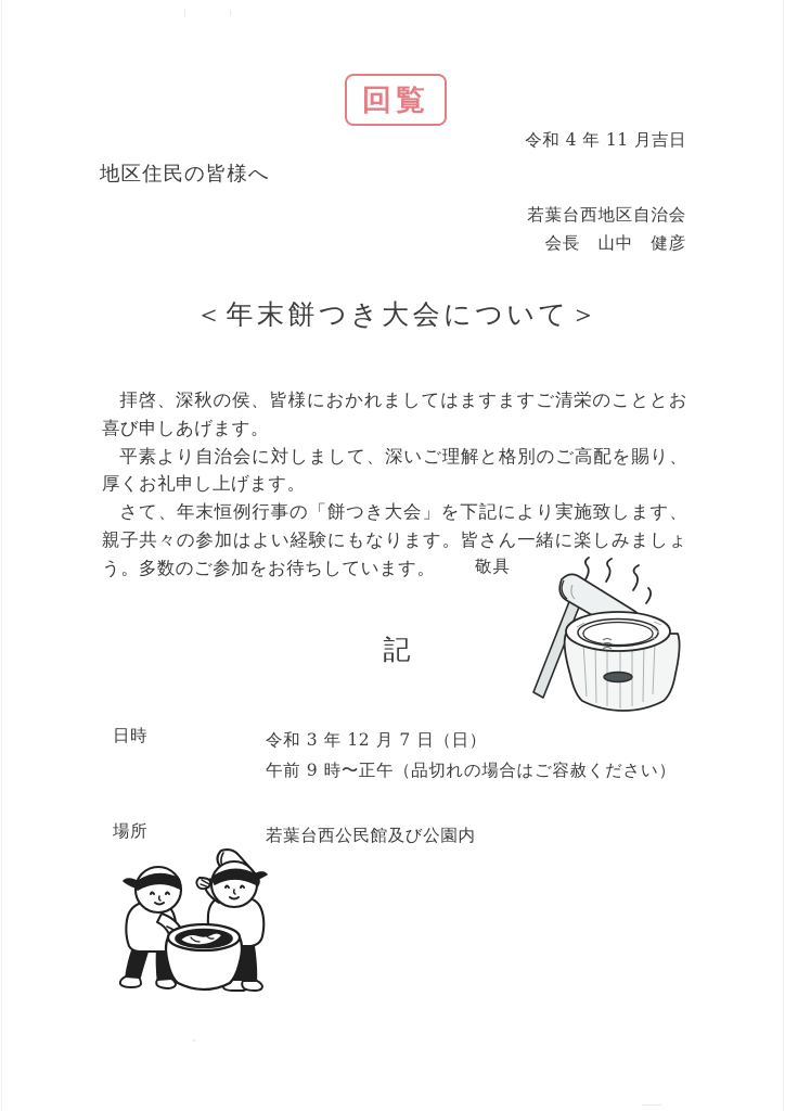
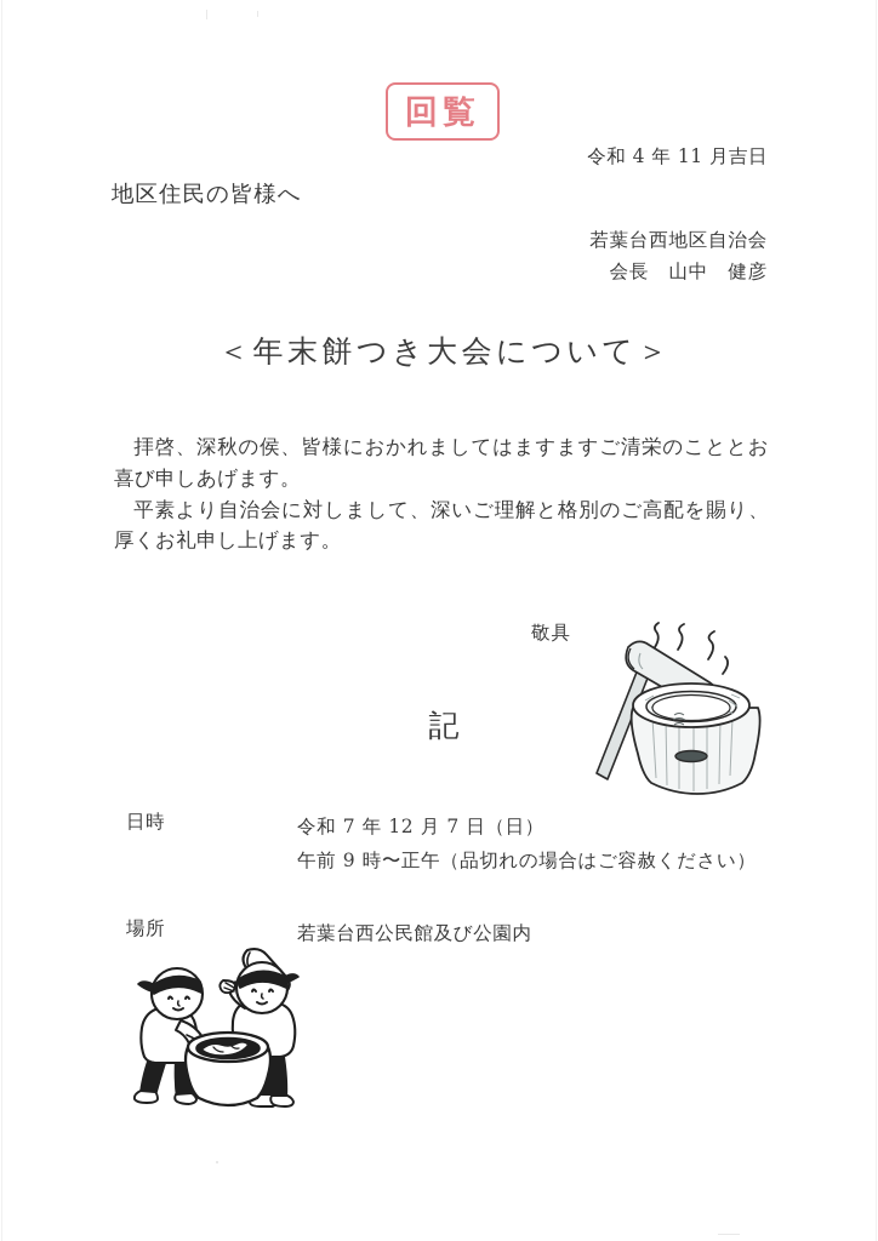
  回覧
  令和 4 年 11 月吉日
  地区住民の皆様へ
  若葉台西地区自治会
  会長 山中 健彦
  ＜年末餅つき大会について＞
  拝啓、深秋の侯、皆様におかれましてはますますご清栄のこととお喜び申しあげます。
  平素より自治会に対しまして、深いご理解と格別のご高配を賜り、厚くお礼申し上げます。
- さて、年末恒例行事の「餅つき大会」を下記により実施致します、親子共々の参加はよい経験にもなります。皆さん一緒に楽しみましょう。多数のご参加をお待ちしています。
  敬具
  記
  日時
- 令和 3 年 12 月 7 日（日）
+ 令和 7 年 12 月 7 日（日）
  午前 9 時〜正午（品切れの場合はご容赦ください）
  場所
  若葉台西公民館及び公園内
